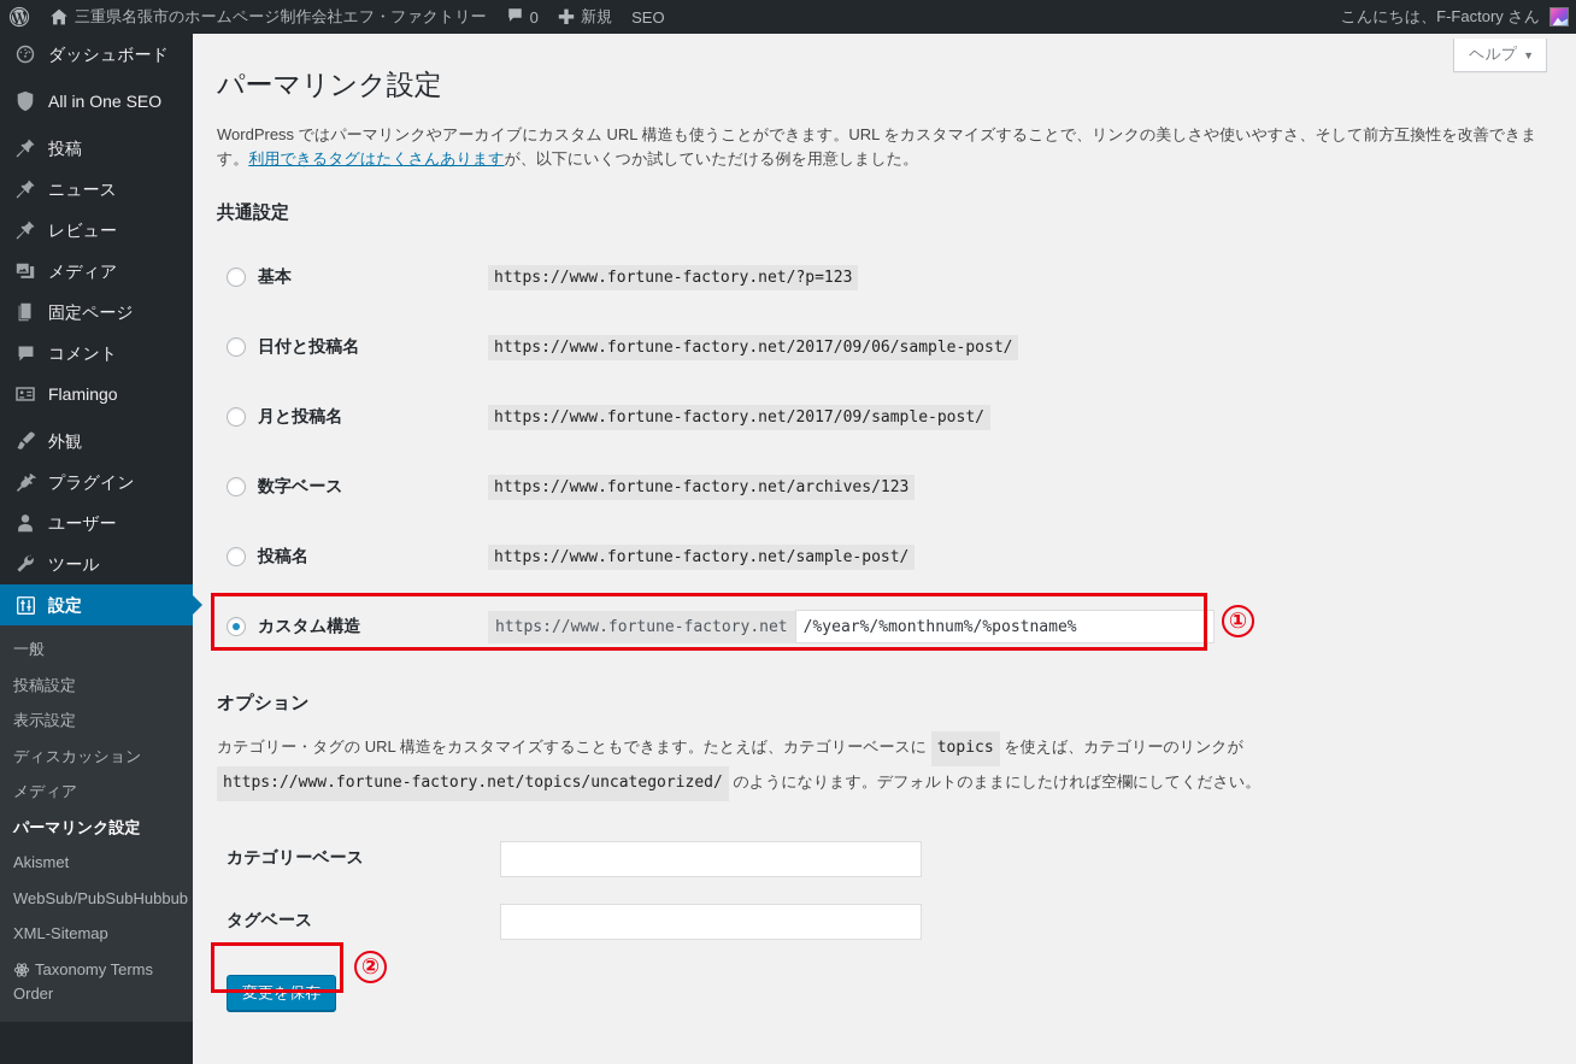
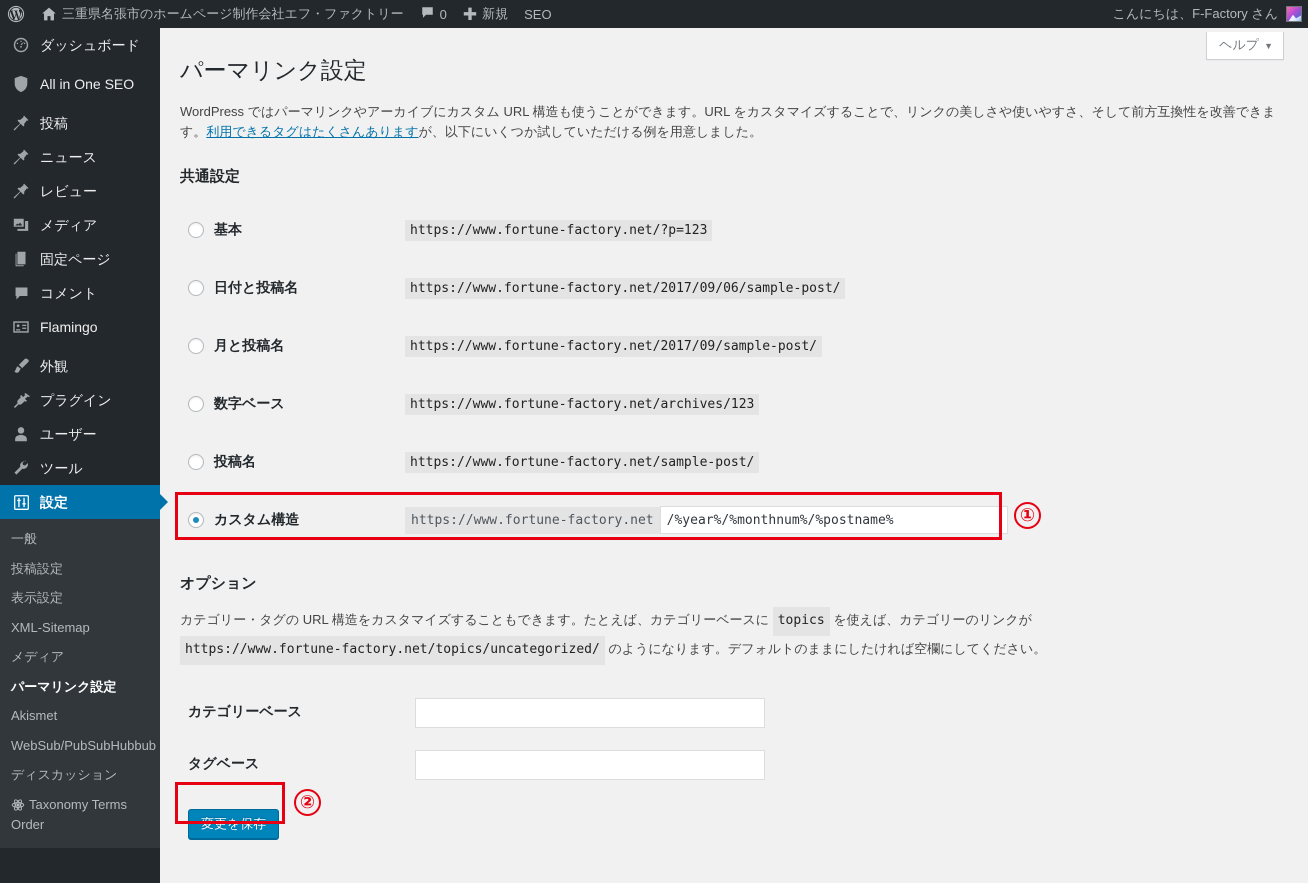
  三重県名張市のホームページ制作会社エフ・ファクトリー
  0
  ✚
  新規
  SEO
  こんにちは、F-Factory さん
  ダッシュボード
  All in One SEO
  投稿
  ニュース
  レビュー
  メディア
  固定ページ
  コメント
  Flamingo
  外観
  プラグイン
  ユーザー
  ツール
  設定
  一般
  投稿設定
  表示設定
- ディスカッション
+ XML-Sitemap
  メディア
  パーマリンク設定
  Akismet
  WebSub/PubSubHubbub
- XML-Sitemap
+ ディスカッション
  Taxonomy Terms Order
  ヘルプ ▼
  パーマリンク設定
  WordPress ではパーマリンクやアーカイブにカスタム URL 構造も使うことができます。URL をカスタマイズすることで、リンクの美しさや使いやすさ、そして前方互換性を改善できます。利用できるタグはたくさんありますが、以下にいくつか試していただける例を用意しました。
  共通設定
  基本	https://www.fortune-factory.net/?p=123
  日付と投稿名	https://www.fortune-factory.net/2017/09/06/sample-post/
  月と投稿名	https://www.fortune-factory.net/2017/09/sample-post/
  数字ベース	https://www.fortune-factory.net/archives/123
  投稿名	https://www.fortune-factory.net/sample-post/
  カスタム構造	https://www.fortune-factory.net /%year%/%monthnum%/%postname%
  オプション
  カテゴリー・タグの URL 構造をカスタマイズすることもできます。たとえば、カテゴリーベースに topics を使えば、カテゴリーのリンクが https://www.fortune-factory.net/topics/uncategorized/ のようになります。デフォルトのままにしたければ空欄にしてください。
  カテゴリーベース
  タグベース
  変更を保存
  ①
  ②
